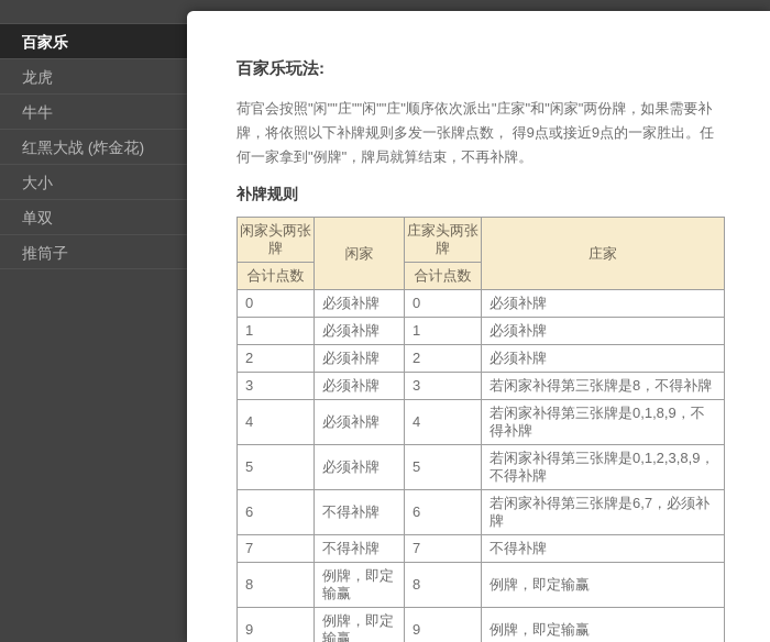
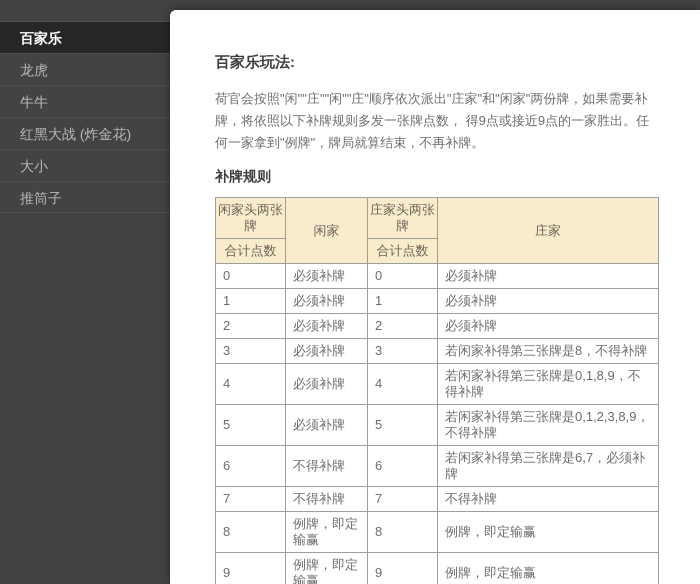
  百家乐
  龙虎
  牛牛
  红黑大战 (炸金花)
  大小
- 单双
  推筒子
  百家乐玩法:
  荷官会按照"闲""庄""闲""庄"顺序依次派出"庄家"和"闲家"两份牌，如果需要补牌，将依照以下补牌规则多发一张牌点数， 得9点或接近9点的一家胜出。任何一家拿到"例牌"，牌局就算结束，不再补牌。
  补牌规则
  闲家头两张牌	闲家	庄家头两张牌	庄家
  合计点数	合计点数
  0	必须补牌	0	必须补牌
  1	必须补牌	1	必须补牌
  2	必须补牌	2	必须补牌
  3	必须补牌	3	若闲家补得第三张牌是8，不得补牌
  4	必须补牌	4	若闲家补得第三张牌是0,1,8,9，不得补牌
  5	必须补牌	5	若闲家补得第三张牌是0,1,2,3,8,9，不得补牌
  6	不得补牌	6	若闲家补得第三张牌是6,7，必须补牌
  7	不得补牌	7	不得补牌
  8	例牌，即定输赢	8	例牌，即定输赢
  9	例牌，即定输赢	9	例牌，即定输赢
